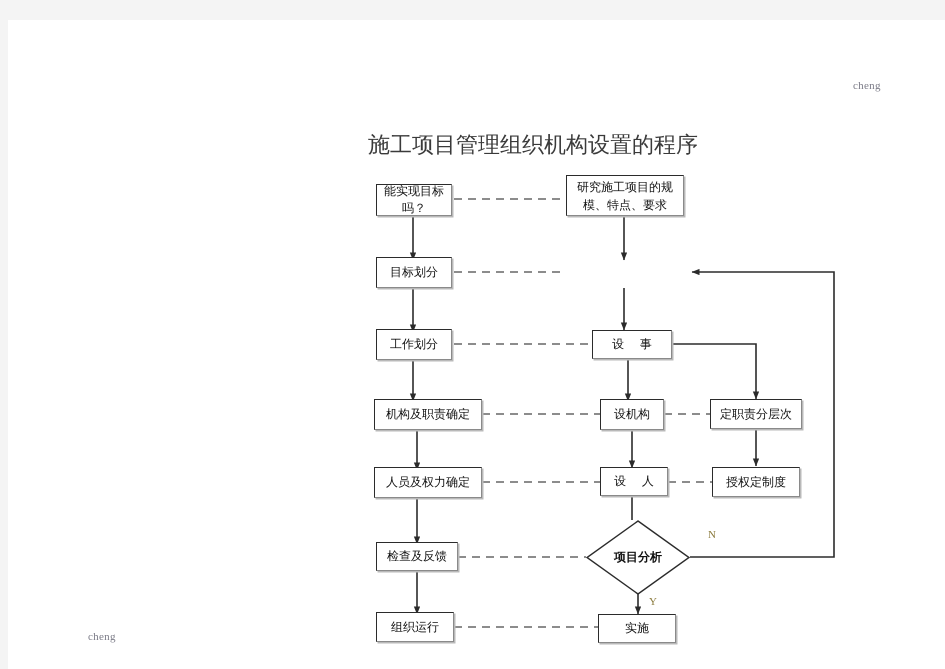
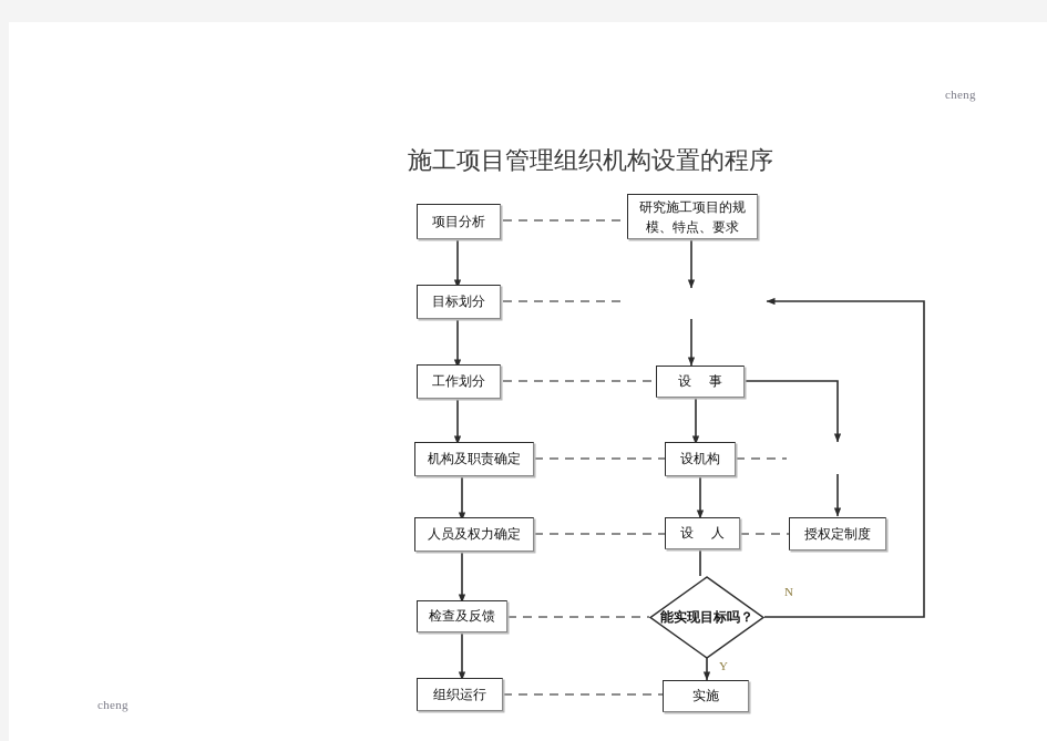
  cheng
  cheng
  施工项目管理组织机构设置的程序
- 能实现目标吗？
+ 项目分析
  目标划分
  工作划分
  机构及职责确定
  人员及权力确定
  检查及反馈
  组织运行
  研究施工项目的规模、特点、要求
  设 事
  设机构
  设 人
  实施
- 项目分析
+ 能实现目标吗？
- 定职责分层次
  授权定制度
  N
  Y
